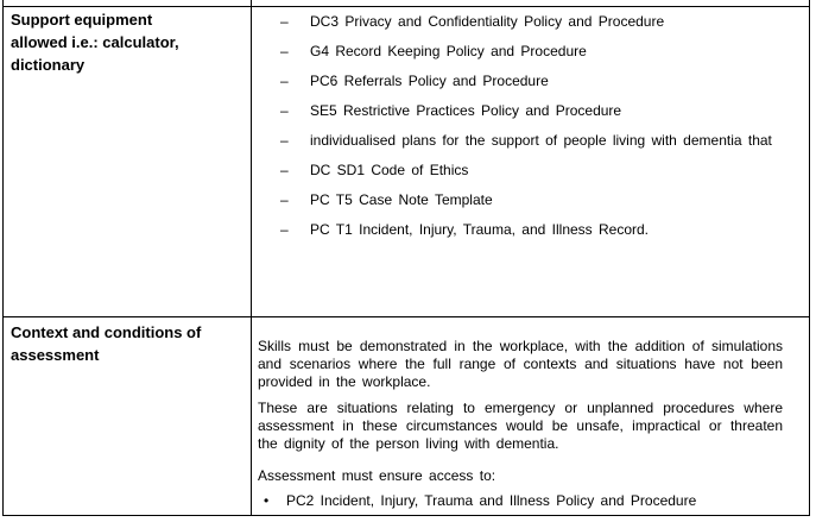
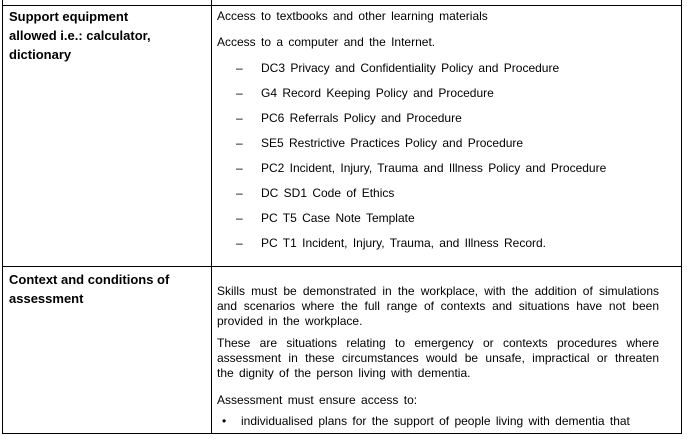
  Support equipment allowed i.e.: calculator, dictionary
+ Access to textbooks and other learning materials
+ Access to a computer and the Internet.
  –
  DC3 Privacy and Confidentiality Policy and Procedure
  –
  G4 Record Keeping Policy and Procedure
  –
  PC6 Referrals Policy and Procedure
  –
  SE5 Restrictive Practices Policy and Procedure
  –
- individualised plans for the support of people living with dementia that
+ PC2 Incident, Injury, Trauma and Illness Policy and Procedure
  –
  DC SD1 Code of Ethics
  –
  PC T5 Case Note Template
  –
  PC T1 Incident, Injury, Trauma, and Illness Record.
  Context and conditions of assessment
  Skills must be demonstrated in the workplace, with the addition of simulations and scenarios where the full range of contexts and situations have not been provided in the workplace.
- These are situations relating to emergency or unplanned procedures where assessment in these circumstances would be unsafe, impractical or threaten the dignity of the person living with dementia.
+ These are situations relating to emergency or contexts procedures where assessment in these circumstances would be unsafe, impractical or threaten the dignity of the person living with dementia.
  Assessment must ensure access to:
  •
- PC2 Incident, Injury, Trauma and Illness Policy and Procedure
+ individualised plans for the support of people living with dementia that
